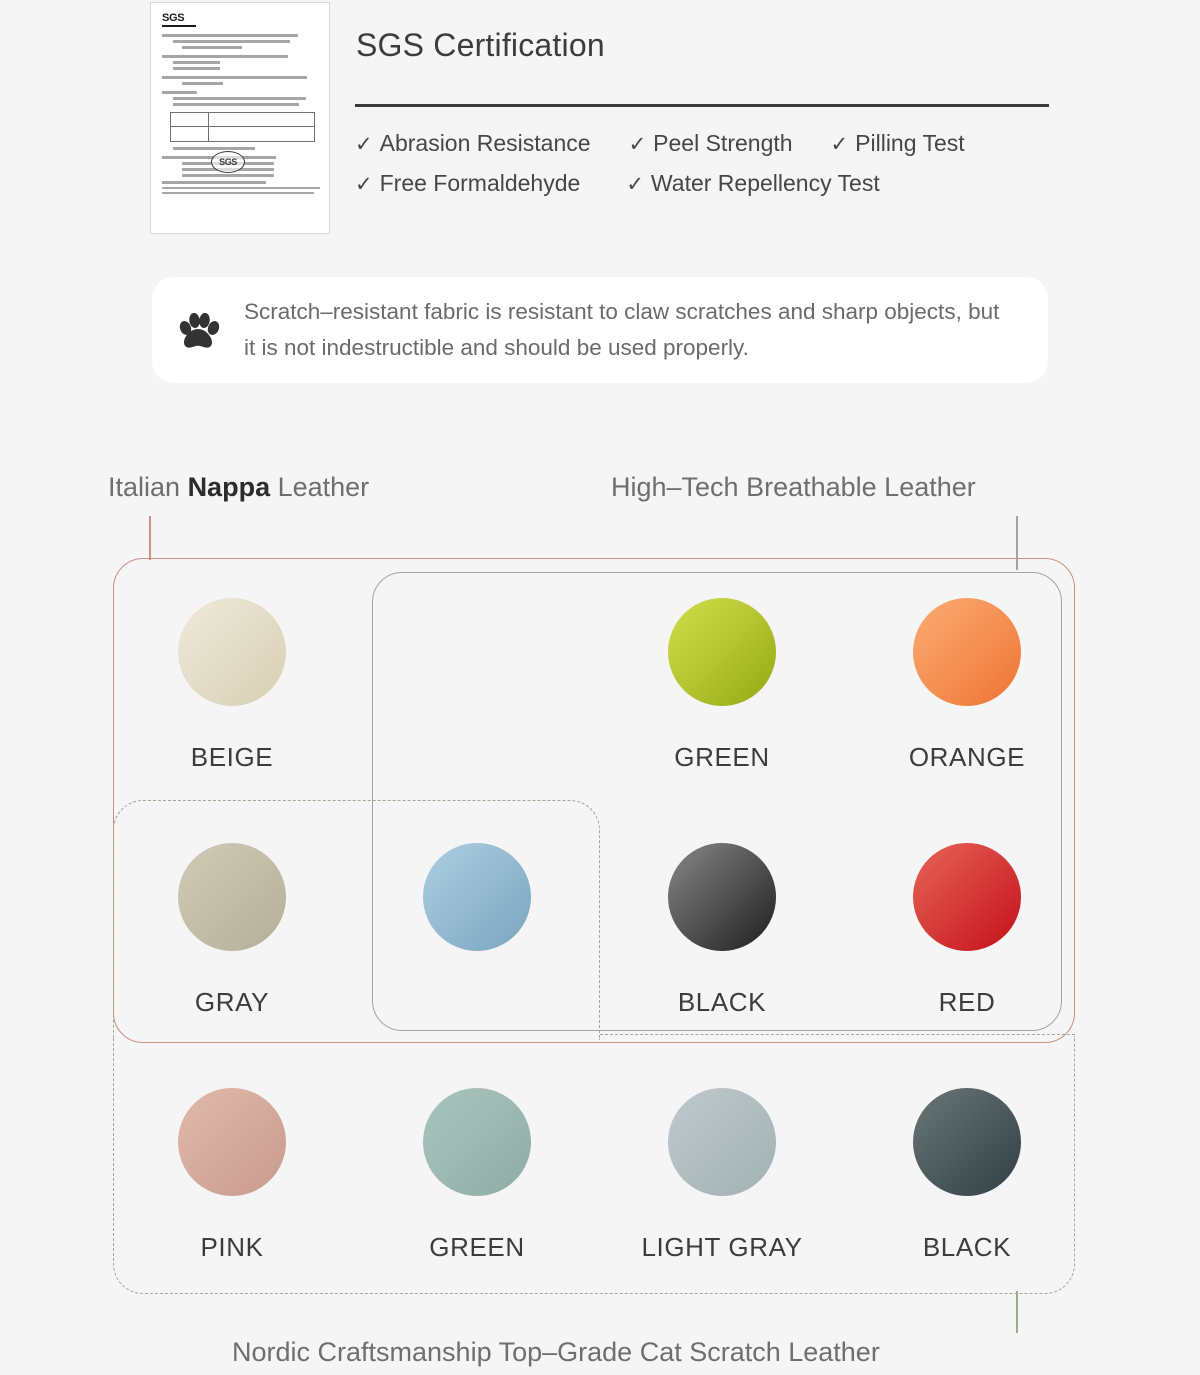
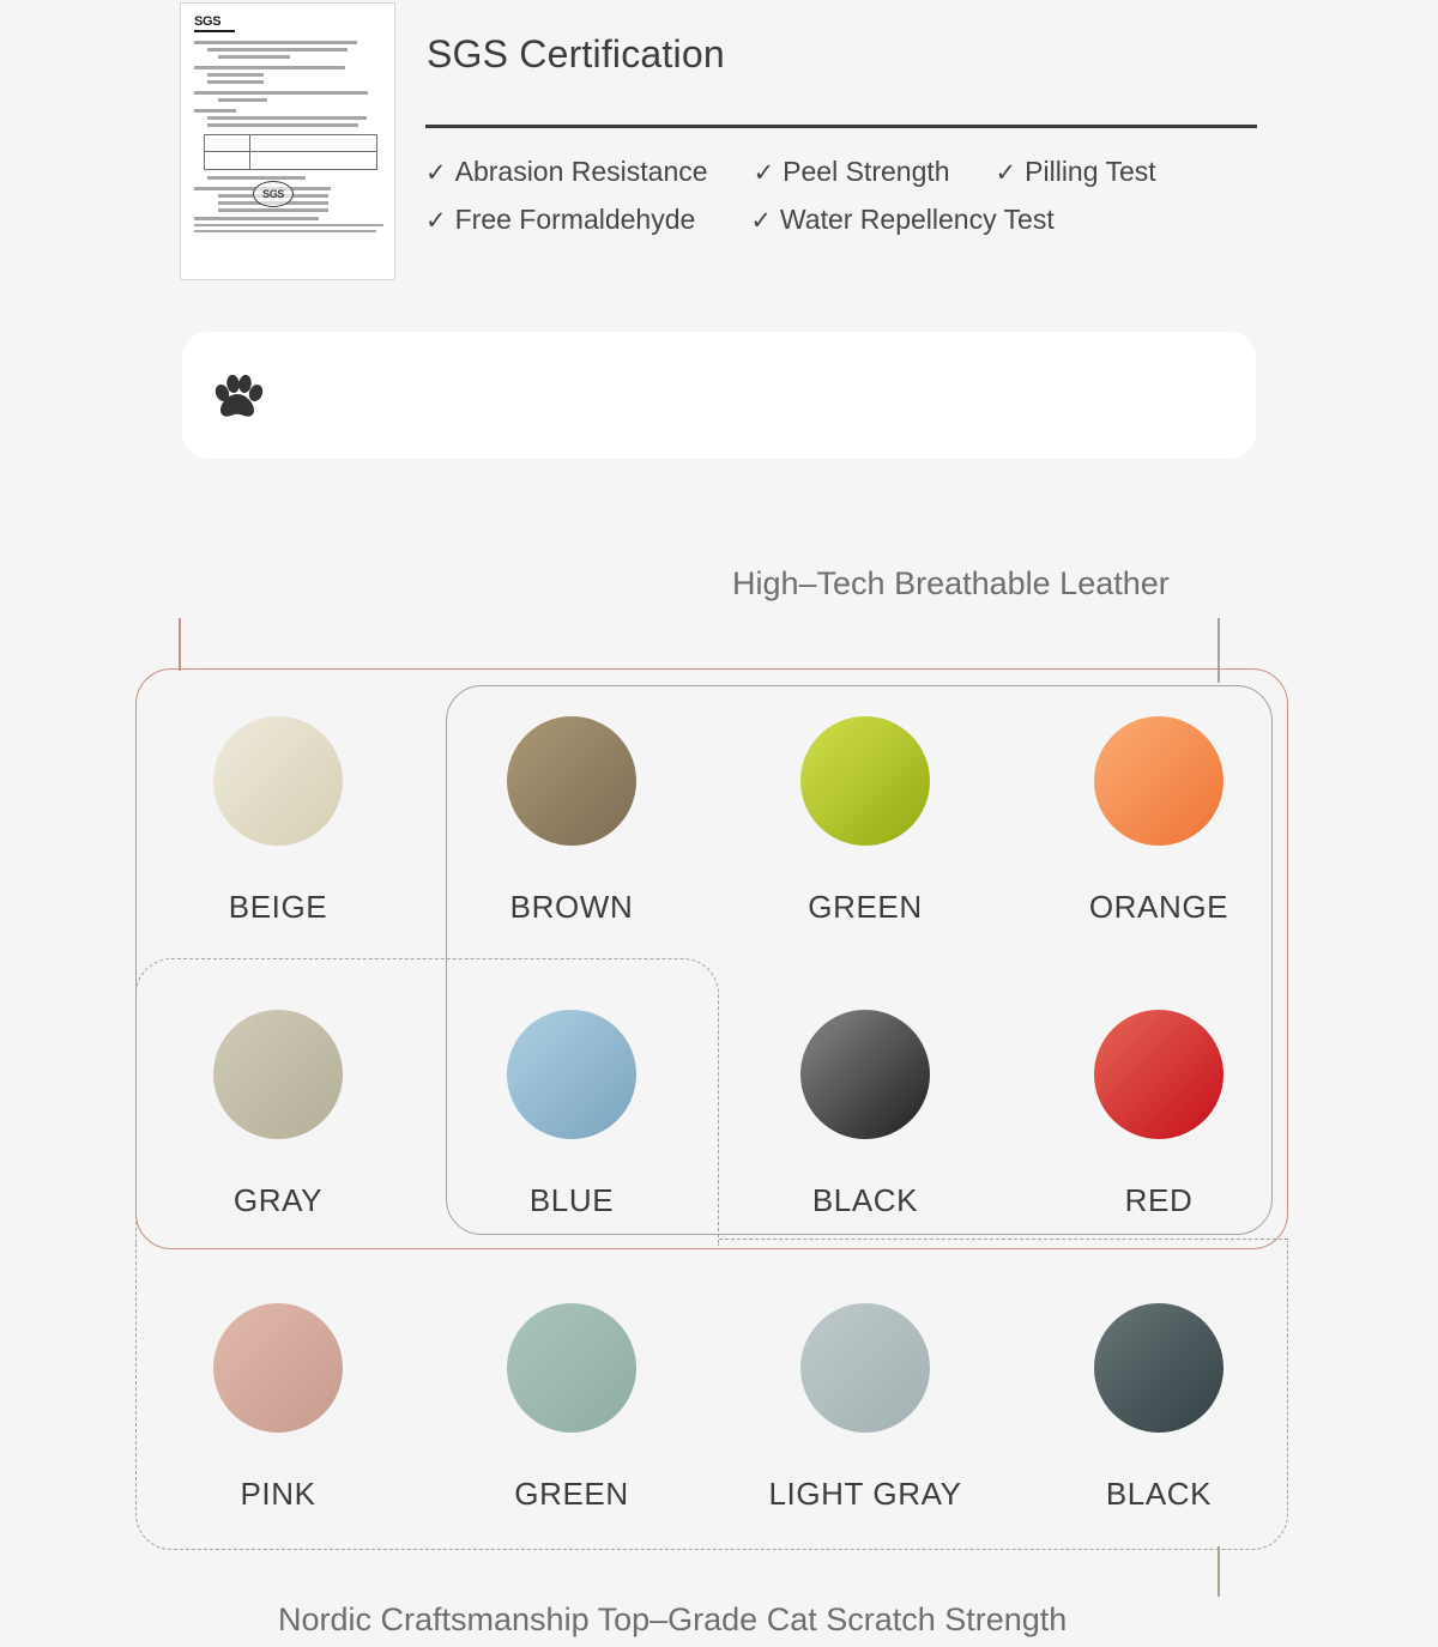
  SGS
  SGS
  SGS Certification
  ✓
  Abrasion Resistance
  ✓
  Peel Strength
  ✓
  Pilling Test
  ✓
  Free Formaldehyde
  ✓
  Water Repellency Test
- Scratch–resistant fabric is resistant to claw scratches and sharp objects, but it is not indestructible and should be used properly.
- Italian Nappa Leather
  High–Tech Breathable Leather
- Nordic Craftsmanship Top–Grade Cat Scratch Leather
+ Nordic Craftsmanship Top–Grade Cat Scratch Strength
  BEIGE
+ BROWN
  GREEN
  ORANGE
  GRAY
+ BLUE
  BLACK
  RED
  PINK
  GREEN
  LIGHT GRAY
  BLACK
